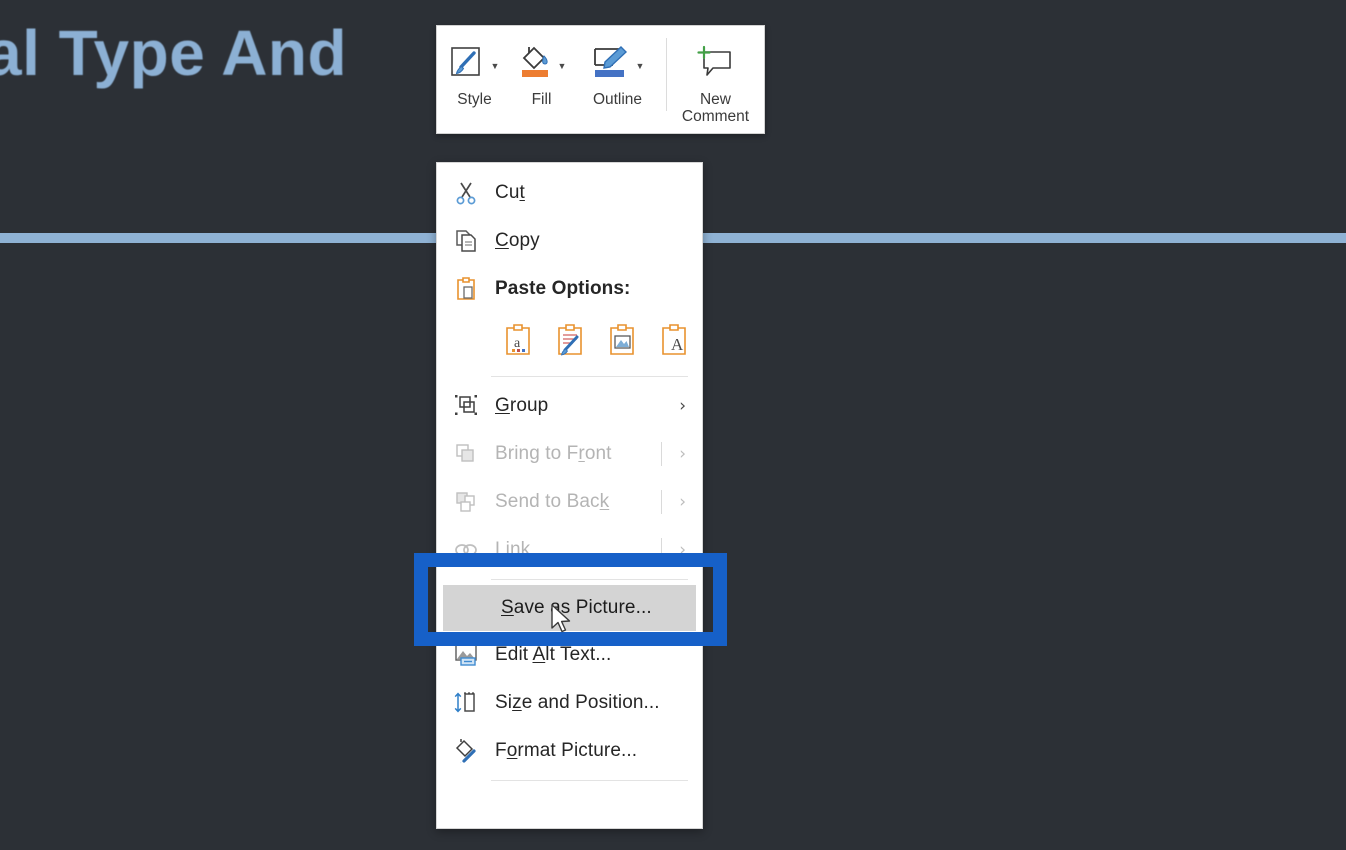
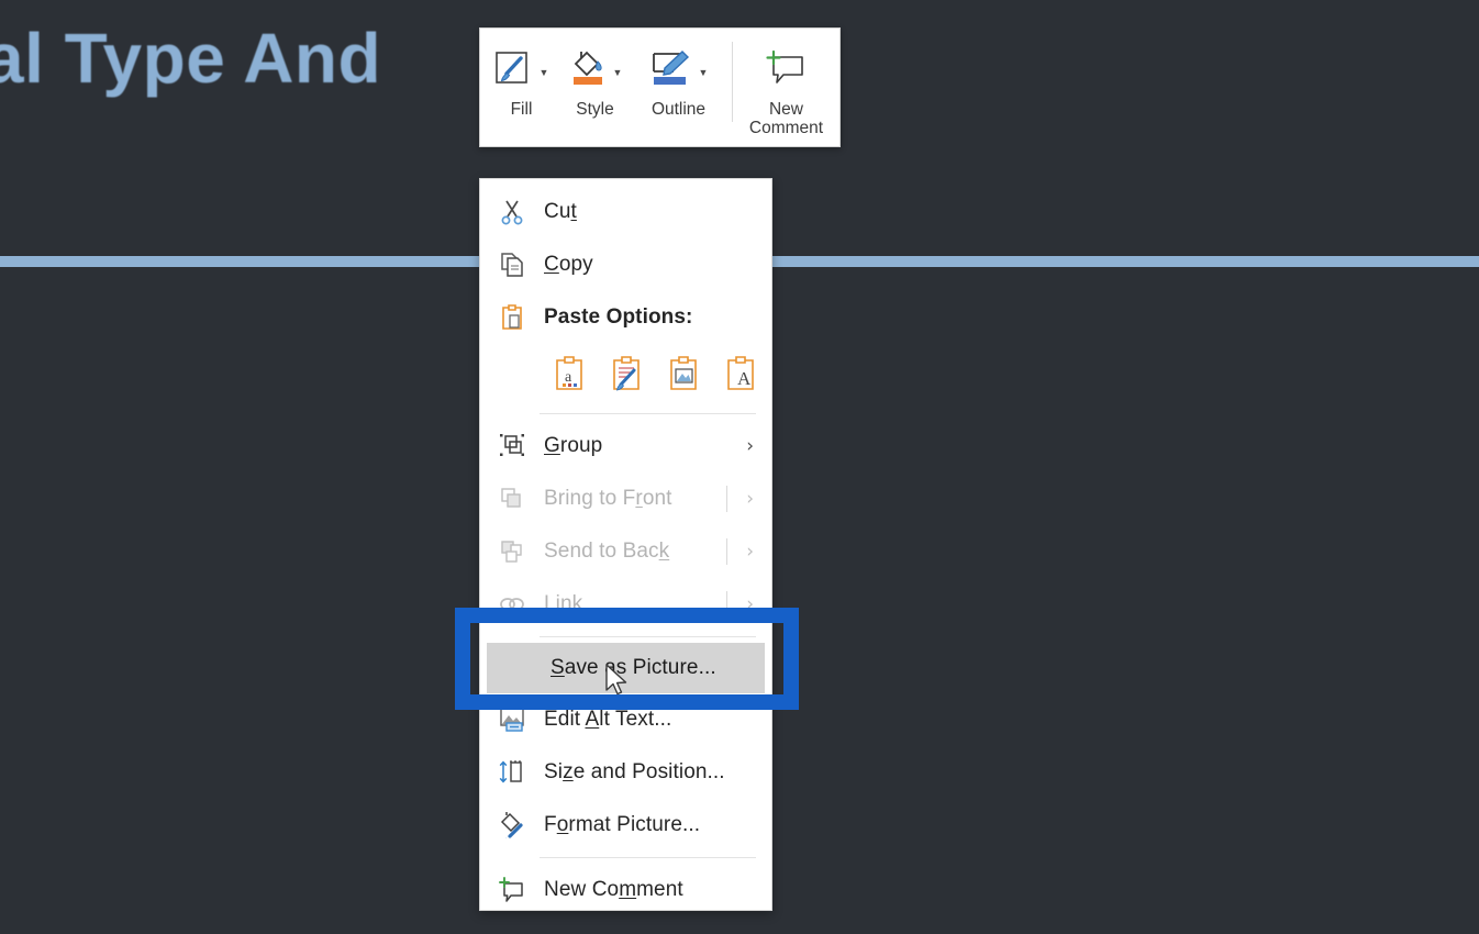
  al Type And
  ▼
- Style
+ Fill
  ▼
- Fill
+ Style
  ▼
  Outline
  New
  Comment
  Cut
  Copy
  Paste Options:
  a
  A
  Group
  ›
  Bring to Front
  ›
  Send to Back
  ›
  Link
  ›
  Saves Picture...
  Edit Alt Text...
  Size and Position...
  Format Picture...
+ New Comment
